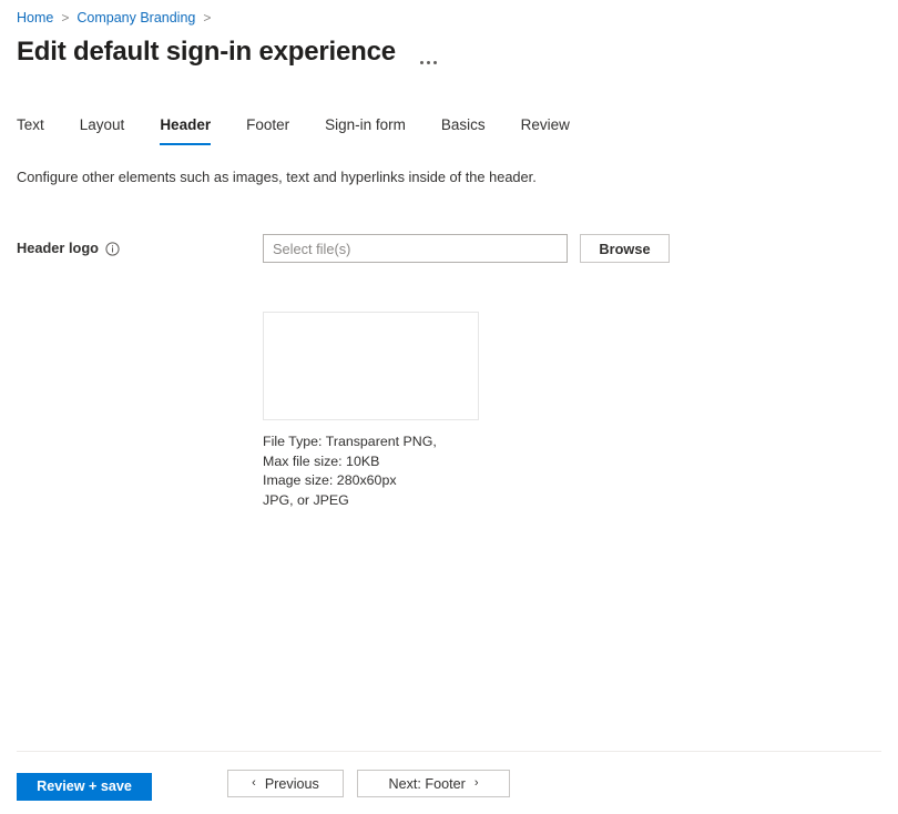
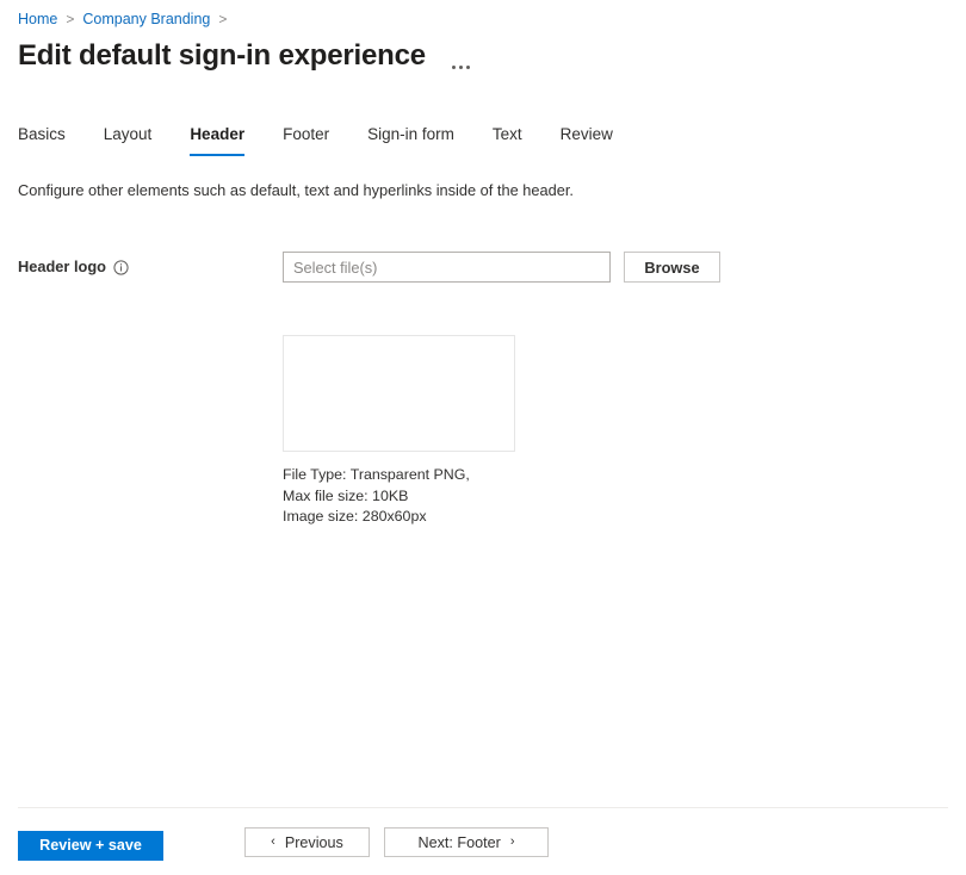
  Home
  >
  Company Branding
  >
  Edit default sign-in experience
- Text
+ Basics
  Layout
  Header
  Footer
  Sign-in form
- Basics
+ Text
  Review
- Configure other elements such as images, text and hyperlinks inside of the header.
+ Configure other elements such as default, text and hyperlinks inside of the header.
  Header logo
  Select file(s)
  Browse
  File Type: Transparent PNG,
  Max file size: 10KB
  Image size: 280x60px
- JPG, or JPEG
  Review + save
  ‹
  Previous
  Next: Footer
  ›
